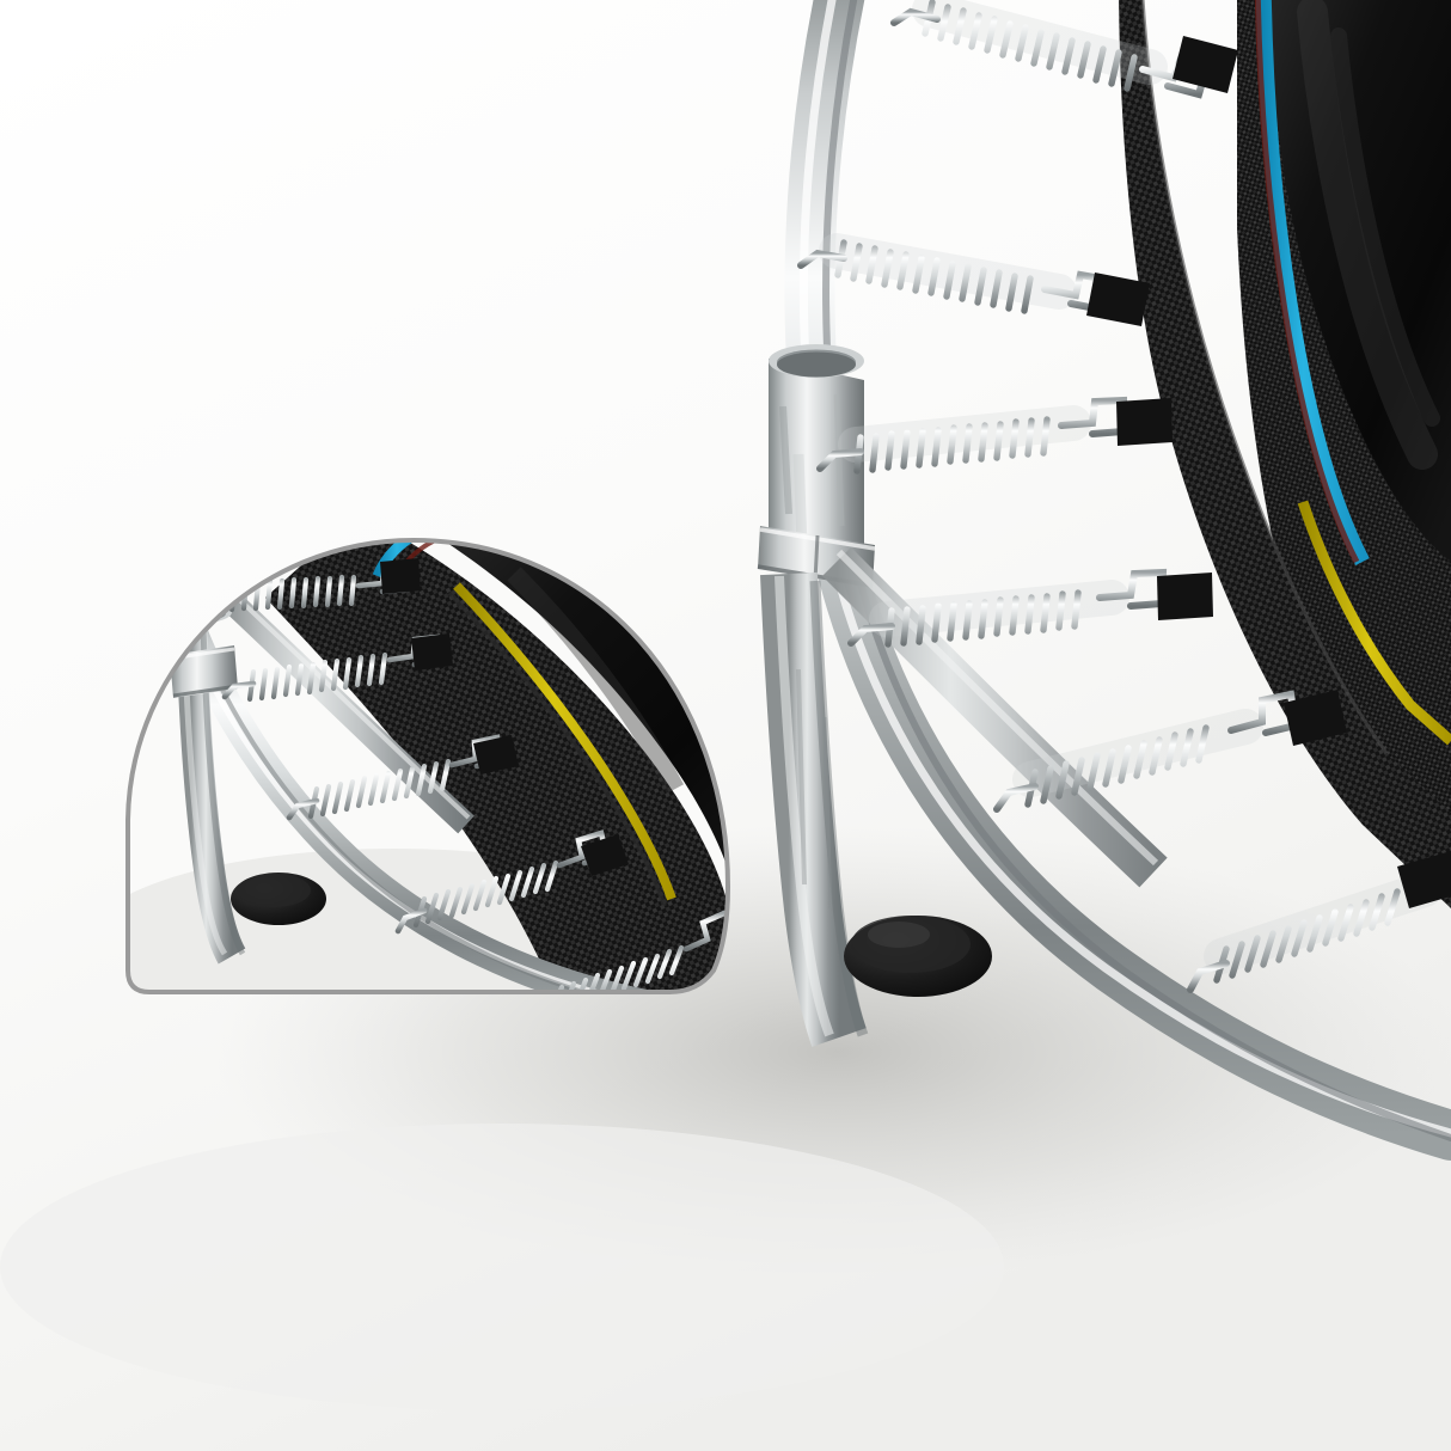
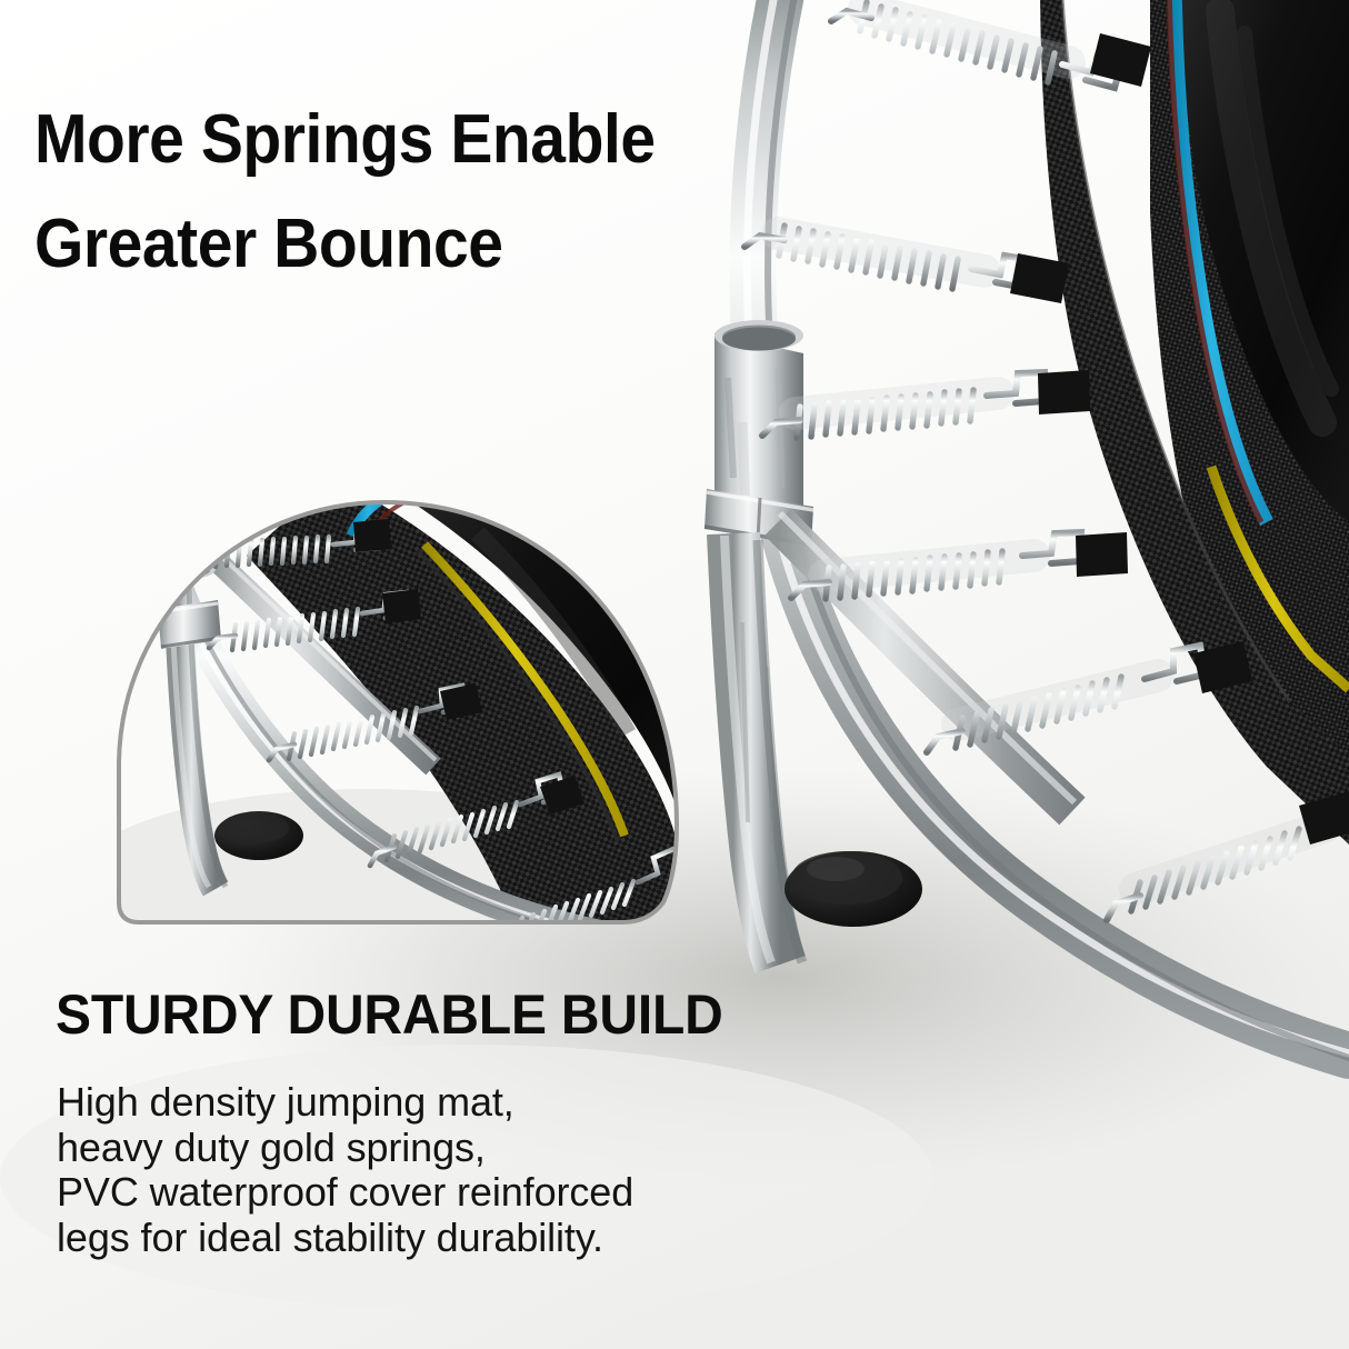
+ More Springs Enable
+ Greater Bounce
+ STURDY DURABLE BUILD
+ High density jumping mat,
+ heavy duty gold springs,
+ PVC waterproof cover reinforced
+ legs for ideal stability durability.
